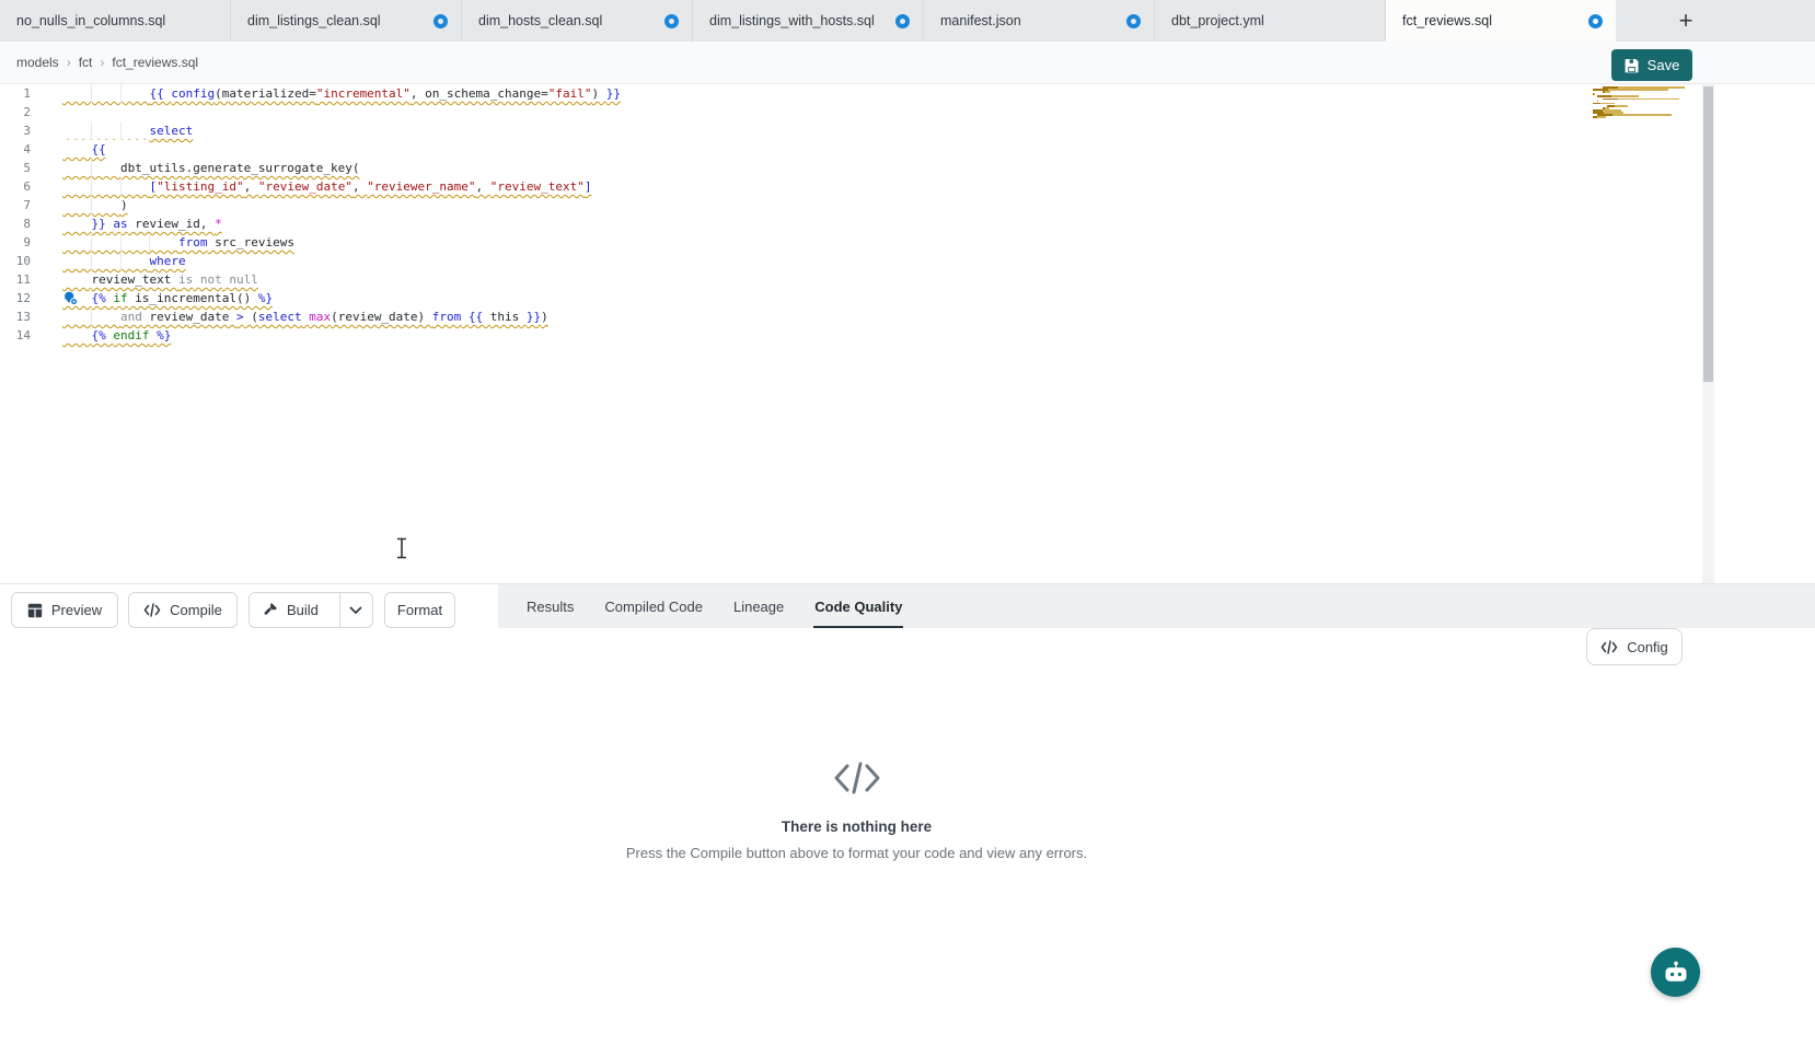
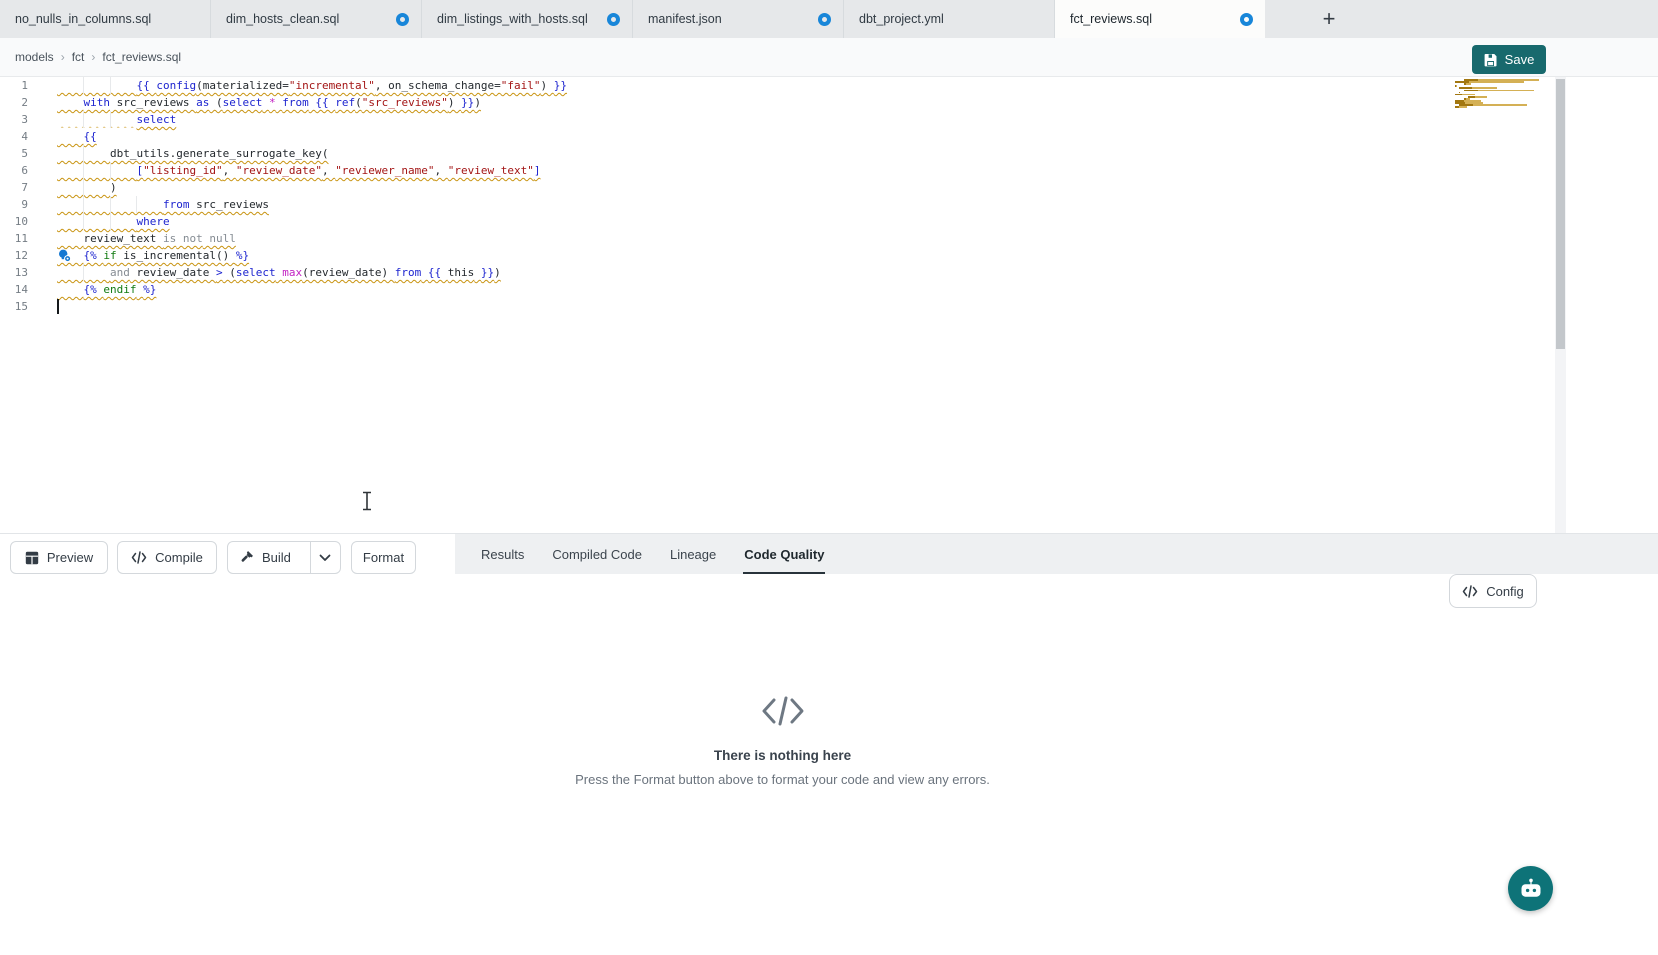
  no_nulls_in_columns.sql
- dim_listings_clean.sql
  dim_hosts_clean.sql
  dim_listings_with_hosts.sql
  manifest.json
  dbt_project.yml
  fct_reviews.sql
  +
  models
  ›
  fct
  ›
  fct_reviews.sql
  Save
  1
  {{ config(materialized="incremental", on_schema_change="fail") }}
  2
+ with src_reviews as (select * from {{ ref("src_reviews") }})
  3
  select
  4
  {{
  5
  dbt_utils.generate_surrogate_key(
  6
  ["listing_id", "review_date", "reviewer_name", "review_text"]
  7
  )
- 8
- }} as review_id, *
  9
  from src_reviews
  10
  where
  11
  review_text is not null
  12
  {% if is_incremental() %}
  13
  and review_date > (select max(review_date) from {{ this }})
  14
  {% endif %}
+ 15
  Preview
  Compile
  Build
  Format
  Results
  Compiled Code
  Lineage
  Code Quality
  Config
  There is nothing here
- Press the Compile button above to format your code and view any errors.
+ Press the Format button above to format your code and view any errors.
